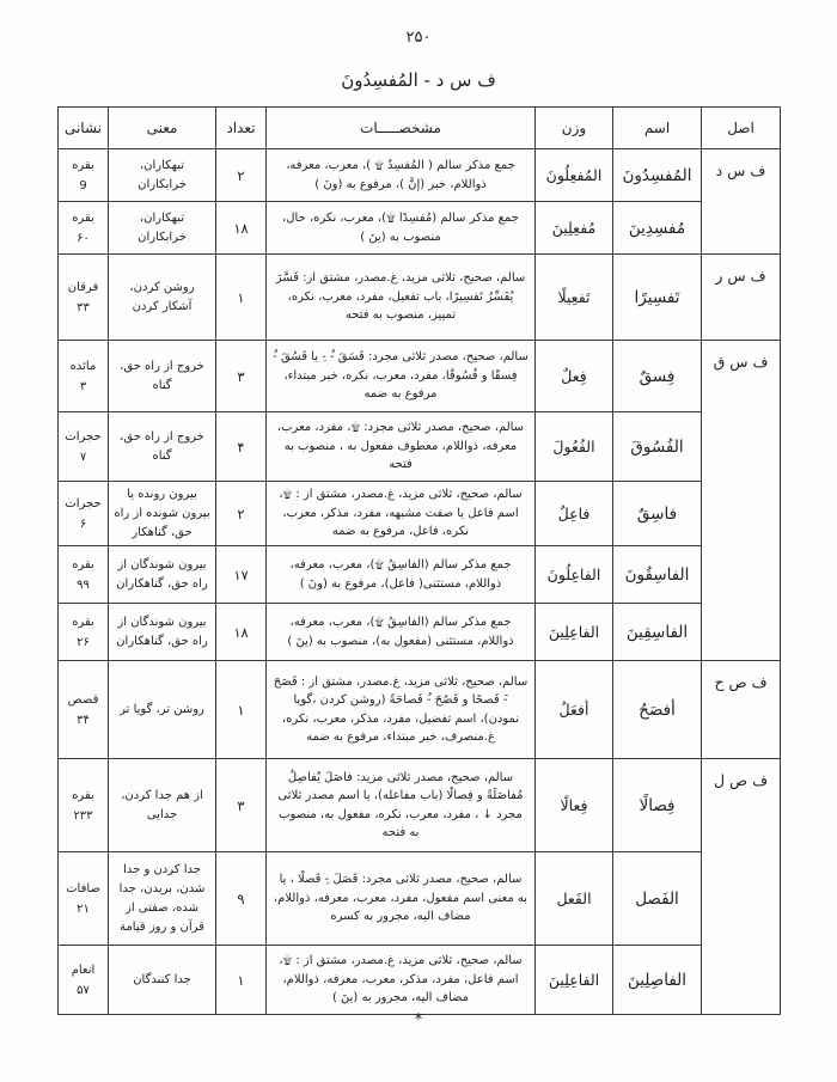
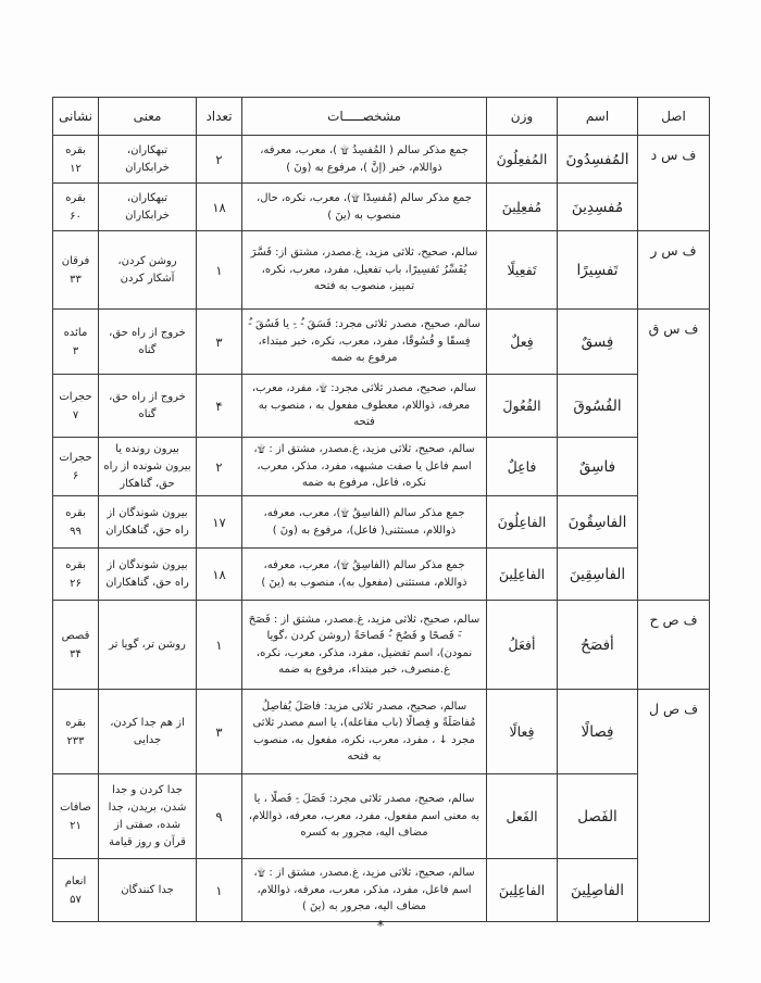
- ۲۵۰
- ف س د - المُفسِدُونَ
  اصل	اسم	وزن	مشخصـــــات	تعداد	معنى	نشانى
- ف س د	المُفسِدُونَ	المُفعِلُونَ	جمع مذكر سالم ( المُفسِدُ ۩ )، معرب، معرفه، ذواللام، خبر (إنَّ )، مرفوع به (ونَ )	۲	تبهكاران، خرابكاران	بقره9
+ ف س د	المُفسِدُونَ	المُفعِلُونَ	جمع مذكر سالم ( المُفسِدُ ۩ )، معرب، معرفه، ذواللام، خبر (إنَّ )، مرفوع به (ونَ )	۲	تبهكاران، خرابكاران	بقره۱۲
  مُفسِدِينَ	مُفعِلِينَ	جمع مذكر سالم (مُفسِدًا ۩)، معرب، نكره، حال، منصوب به (ينَ )	۱۸	تبهكاران، خرابكاران	بقره۶۰
  ف س ر	تَفسِيرًا	تَفعِيلًا	سالم، صحيح، ثلاثى مزيد، غ.مصدر، مشتق از: فَسَّرَ يُفَسِّرُ تَفسِيرًا، باب تفعيل، مفرد، معرب، نكره، تمييز، منصوب به فتحه	۱	روشن كردن، آشكار كردن	فرقان۳۳
  ف س ق	فِسقٌ	فِعلٌ	سالم، صحيح، مصدر ثلاثى مجرد: فَسَقَ -ُ -ِ يا فَسُقَ -ُ فِسقًا و فُسُوقًا، مفرد، معرب، نكره، خبر مبتداء، مرفوع به ضمه	۳	خروج از راه حق، گناه	مائده۳
  الفُسُوقَ	الفُعُولَ	سالم، صحيح، مصدر ثلاثى مجرد: ۩، مفرد، معرب، معرفه، ذواللام، معطوف مفعول به ، منصوب به فتحه	۴	خروج از راه حق، گناه	حجرات۷
  فاسِقٌ	فاعِلٌ	سالم، صحيح، ثلاثى مزيد، غ.مصدر، مشتق از : ۩، اسم فاعل يا صفت مشبهه، مفرد، مذكر، معرب، نكره، فاعل، مرفوع به ضمه	۲	بيرون رونده يا بيرون شونده از راه حق، گناهكار	حجرات۶
  الفاسِقُونَ	الفاعِلُونَ	جمع مذكر سالم (الفاسِقُ ۩)، معرب، معرفه، ذواللام، مستثنى( فاعل)، مرفوع به (ونَ )	۱۷	بيرون شوندگان از راه حق، گناهكاران	بقره۹۹
  الفاسِقِينَ	الفاعِلِينَ	جمع مذكر سالم (الفاسِقُ ۩)، معرب، معرفه، ذواللام، مستثنى (مفعول به)، منصوب به (ينَ )	۱۸	بيرون شوندگان از راه حق، گناهكاران	بقره۲۶
  ف ص ح	أفصَحُ	أفعَلُ	سالم، صحيح، ثلاثى مزيد، غ.مصدر، مشتق از : فَصَحَ -َ فَصحًا و فَصُحَ -ُ فَصاحَةً (روشن كردن ،گويا نمودن)، اسم تفضيل، مفرد، مذكر، معرب، نكره، غ.منصرف، خبر مبتداء، مرفوع به ضمه	۱	روشن تر، گويا تر	قصص۳۴
  ف ص ل	فِصالًا	فِعالًا	سالم، صحيح، مصدر ثلاثى مزيد: فاصَلَ يُفاصِلُ مُفاصَلَةً و فِصالًا (باب مفاعله)، يا اسم مصدر ثلاثى مجرد ↓ ، مفرد، معرب، نكره، مفعول به، منصوب به فتحه	۳	از هم جدا كردن، جدايى	بقره۲۳۳
  الفَصل	الفَعل	سالم، صحيح، مصدر ثلاثى مجرد: فَصَلَ -ِ فَصلًا ، يا به معنى اسم مفعول، مفرد، معرب، معرفه، ذواللام، مضاف اليه، مجرور به كسره	۹	جدا كردن و جدا شدن، بريدن، جدا شده، صفتى از قرآن و روز قيامة	صافات۲۱
  الفاصِلِينَ	الفاعِلِينَ	سالم، صحيح، ثلاثى مزيد، غ.مصدر، مشتق از : ۩، اسم فاعل، مفرد، مذكر، معرب، معرفه، ذواللام، مضاف اليه، مجرور به (ينَ )	۱	جدا كنندگان	انعام۵۷
  *
